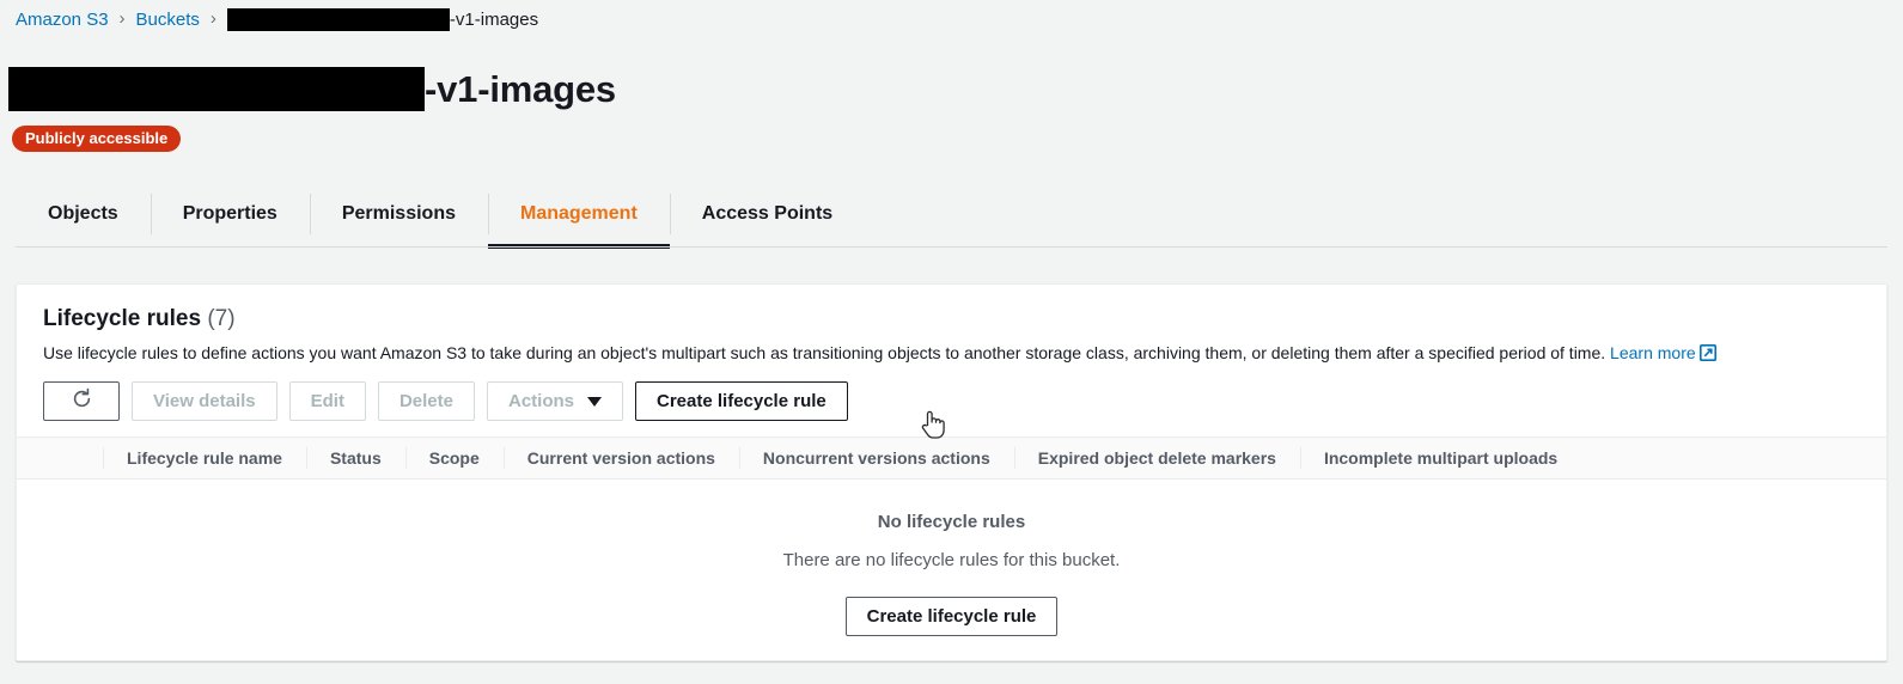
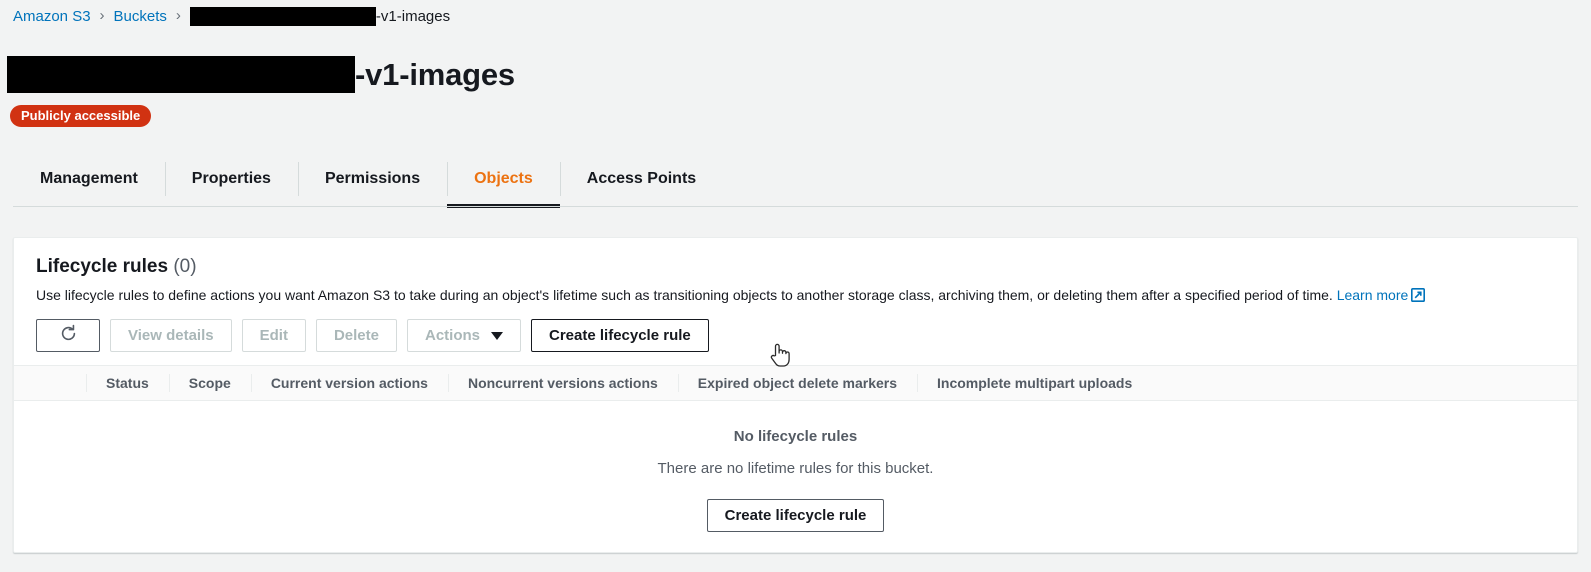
  Amazon S3
  ›
  Buckets
  ›
  -v1-images
  -v1-images
  Publicly accessible
- Objects
+ Management
  Properties
  Permissions
- Management
+ Objects
  Access Points
- Lifecycle rules (7)
+ Lifecycle rules (0)
- Use lifecycle rules to define actions you want Amazon S3 to take during an object's multipart such as transitioning objects to another storage class, archiving them, or deleting them after a specified period of time. Learn more
+ Use lifecycle rules to define actions you want Amazon S3 to take during an object's lifetime such as transitioning objects to another storage class, archiving them, or deleting them after a specified period of time. Learn more
  View details
  Edit
  Delete
  Actions
  Create lifecycle rule
- Lifecycle rule name
  Status
  Scope
  Current version actions
  Noncurrent versions actions
  Expired object delete markers
  Incomplete multipart uploads
  No lifecycle rules
- There are no lifecycle rules for this bucket.
+ There are no lifetime rules for this bucket.
  Create lifecycle rule
